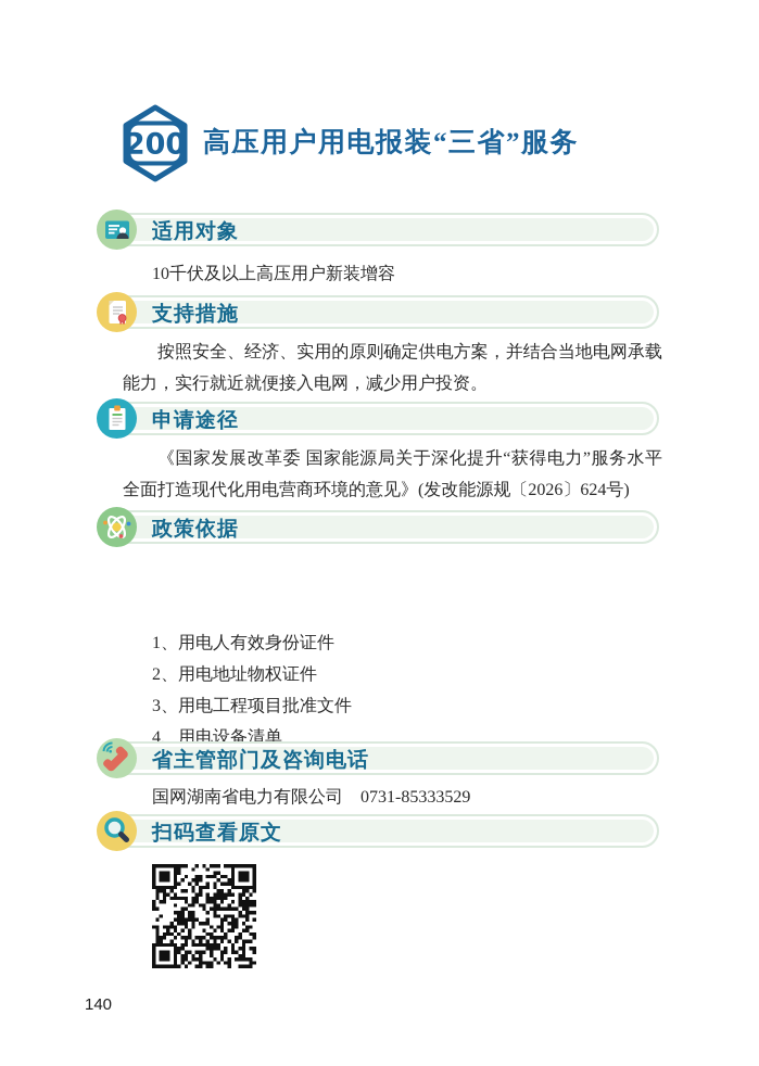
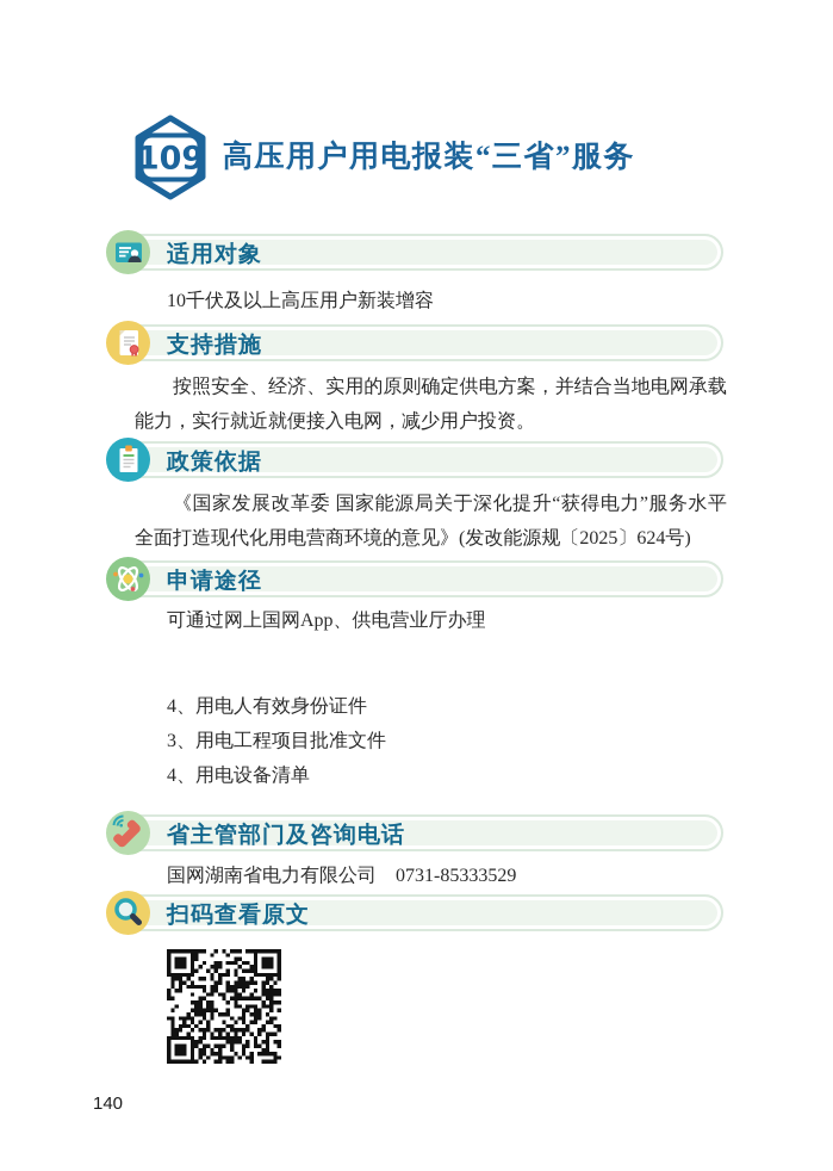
- 200
+ 109
  高压用户用电报装“三省”服务
  适用对象
  10千伏及以上高压用户新装增容
  支持措施
  按照安全、经济、实用的原则确定供电方案，并结合当地电网承载能力，实行就近就便接入电网，减少用户投资。
- 申请途径
+ 政策依据
- 《国家发展改革委 国家能源局关于深化提升“获得电力”服务水平 全面打造现代化用电营商环境的意见》(发改能源规〔2026〕624号)
+ 《国家发展改革委 国家能源局关于深化提升“获得电力”服务水平 全面打造现代化用电营商环境的意见》(发改能源规〔2025〕624号)
- 政策依据
+ 申请途径
+ 可通过网上国网App、供电营业厅办理
- 1、用电人有效身份证件
+ 4、用电人有效身份证件
- 2、用电地址物权证件
  3、用电工程项目批准文件
  4、用电设备清单
  省主管部门及咨询电话
  国网湖南省电力有限公司 0731-85333529
  扫码查看原文
  140
